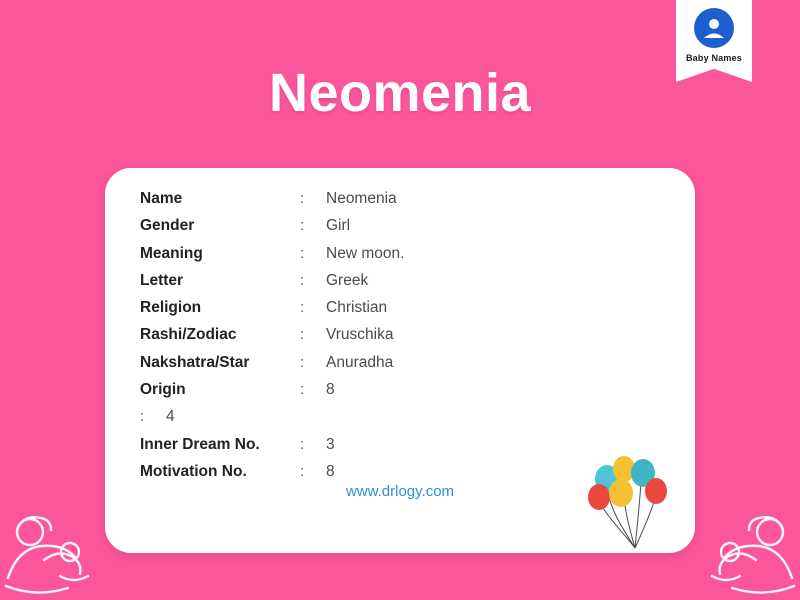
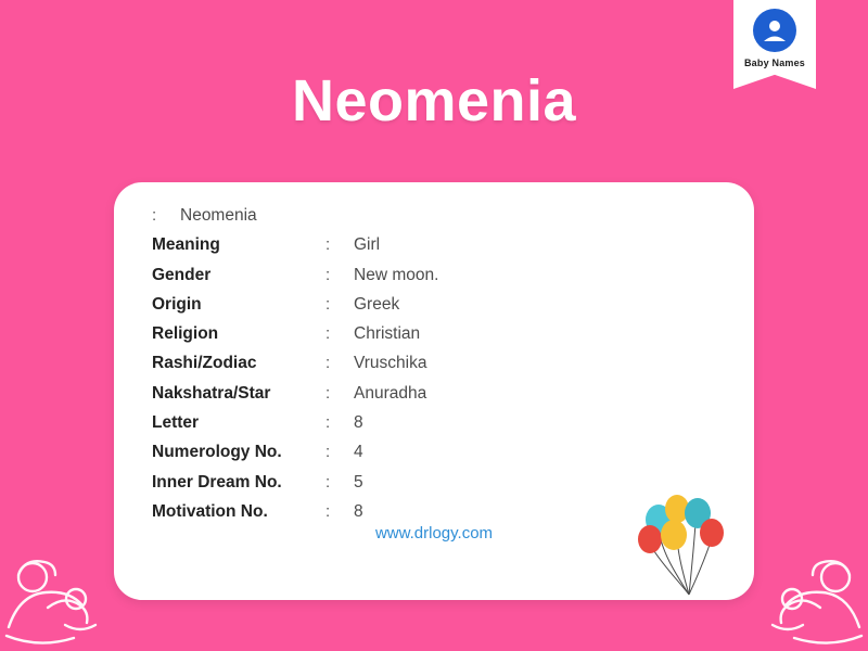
  Baby Names
  Neomenia
- Name
  :
  Neomenia
- Gender
+ Meaning
  :
  Girl
- Meaning
+ Gender
  :
  New moon.
- Letter
+ Origin
  :
  Greek
  Religion
  :
  Christian
  Rashi/Zodiac
  :
  Vruschika
  Nakshatra/Star
  :
  Anuradha
- Origin
+ Letter
  :
  8
+ Numerology No.
  :
  4
  Inner Dream No.
  :
- 3
+ 5
  Motivation No.
  :
  8
  www.drlogy.com
